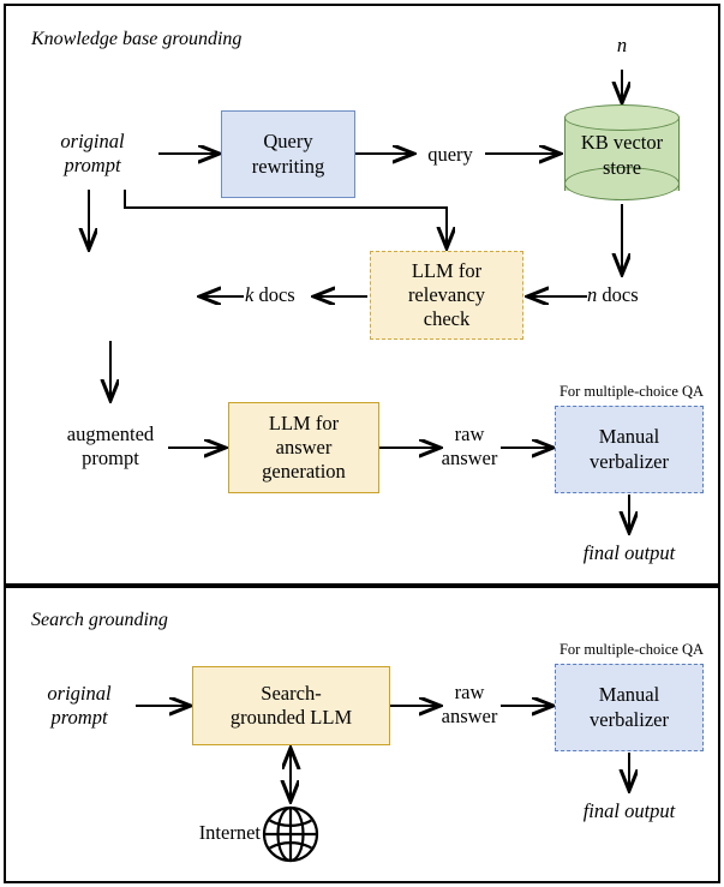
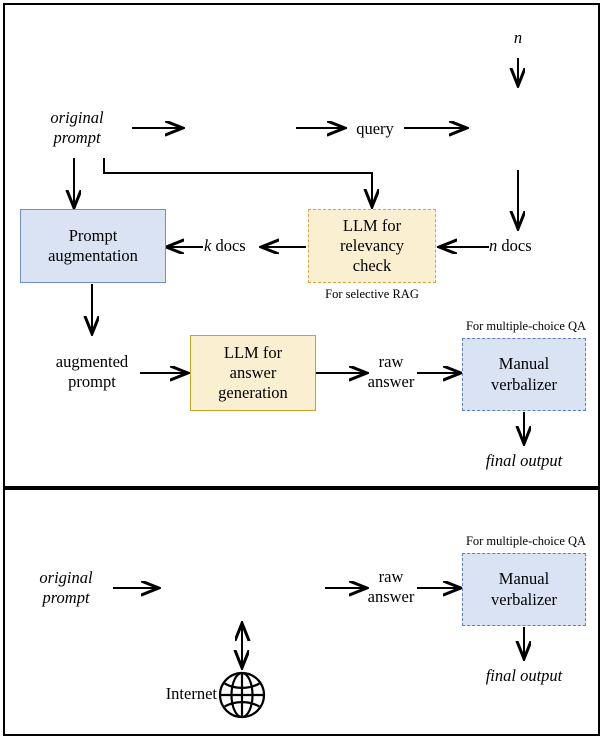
- Knowledge base grounding
  original
  prompt
- Query
- rewriting
  query
  n
- KB vector
- store
  n docs
  LLM for
  relevancy
  check
+ For selective RAG
  k docs
+ Prompt
+ augmentation
  augmented
  prompt
  LLM for
  answer
  generation
  raw
  answer
  For multiple-choice QA
  Manual
  verbalizer
  final output
- Search grounding
  original
  prompt
- Search-
- grounded LLM
  Internet
  raw
  answer
  For multiple-choice QA
  Manual
  verbalizer
  final output
